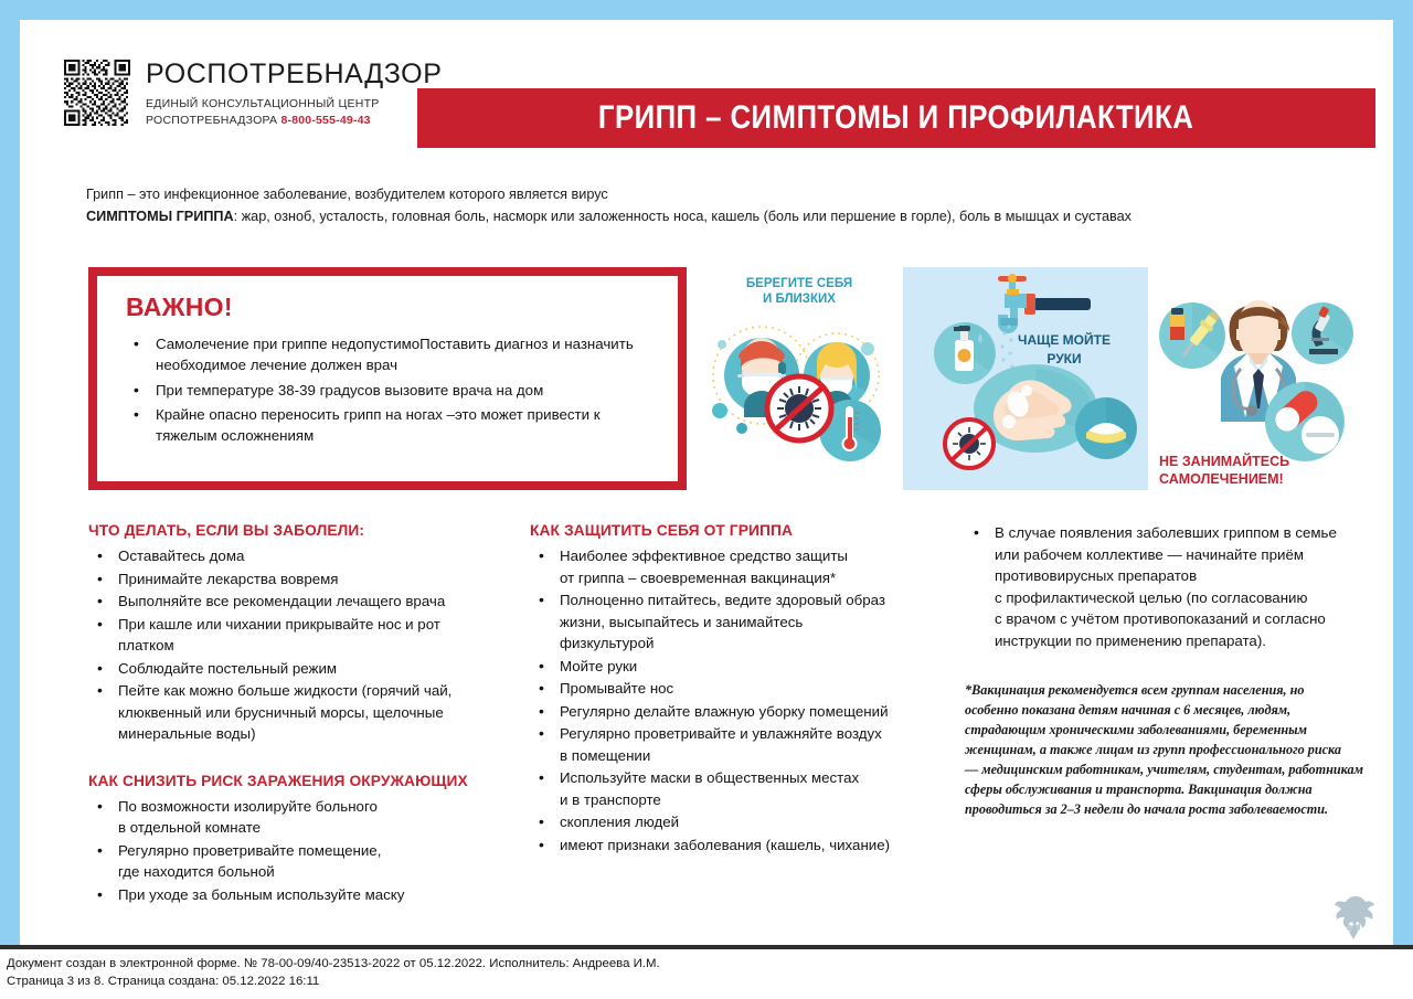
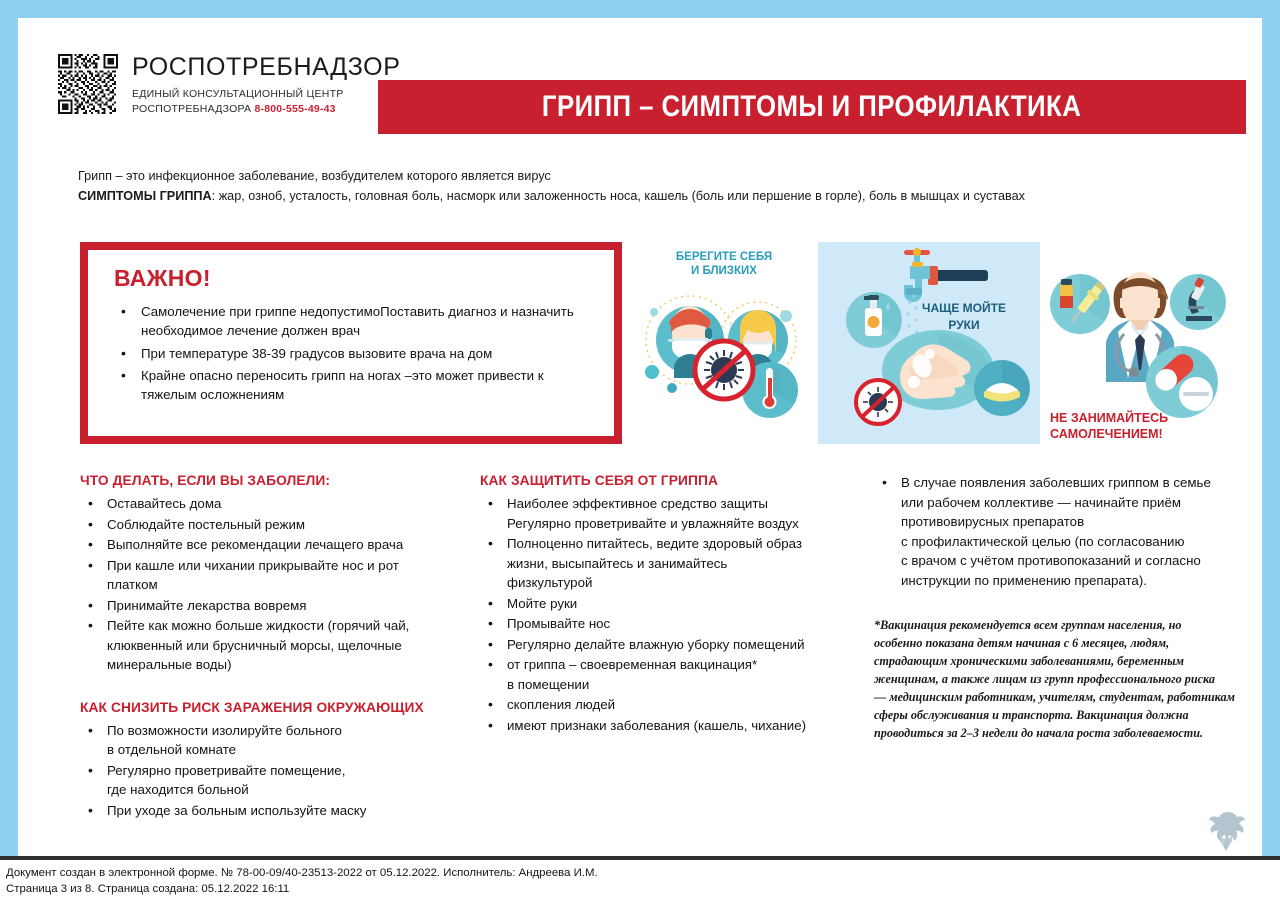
  РОСПОТРЕБНАДЗОР
  ЕДИНЫЙ КОНСУЛЬТАЦИОННЫЙ ЦЕНТР
  РОСПОТРЕБНАДЗОРА 8-800-555-49-43
  ГРИПП – СИМПТОМЫ И ПРОФИЛАКТИКА
  Грипп – это инфекционное заболевание, возбудителем которого является вирус
  СИМПТОМЫ ГРИППА: жар, озноб, усталость, головная боль, насморк или заложенность носа, кашель (боль или першение в горле), боль в мышцах и суставах
  ВАЖНО!
  Самолечение при гриппе недопустимоПоставить диагноз и назначить необходимое лечение должен врач
  При температуре 38-39 градусов вызовите врача на дом
  Крайне опасно переносить грипп на ногах –это может привести к тяжелым осложнениям
  БЕРЕГИТЕ СЕБЯ
  И БЛИЗКИХ
  ЧАЩЕ МОЙТЕ
  РУКИ
  НЕ ЗАНИМАЙТЕСЬ
  САМОЛЕЧЕНИЕМ!
  ЧТО ДЕЛАТЬ, ЕСЛИ ВЫ ЗАБОЛЕЛИ:
  Оставайтесь дома
- Принимайте лекарства вовремя
+ Соблюдайте постельный режим
  Выполняйте все рекомендации лечащего врача
  При кашле или чихании прикрывайте нос и рот
  платком
- Соблюдайте постельный режим
+ Принимайте лекарства вовремя
  Пейте как можно больше жидкости (горячий чай,
  клюквенный или брусничный морсы, щелочные
  минеральные воды)
  КАК СНИЗИТЬ РИСК ЗАРАЖЕНИЯ ОКРУЖАЮЩИХ
  По возможности изолируйте больного
  в отдельной комнате
  Регулярно проветривайте помещение,
  где находится больной
  При уходе за больным используйте маску
  КАК ЗАЩИТИТЬ СЕБЯ ОТ ГРИППА
  Наиболее эффективное средство защиты
- от гриппа – своевременная вакцинация*
+ Регулярно проветривайте и увлажняйте воздух
  Полноценно питайтесь, ведите здоровый образ
  жизни, высыпайтесь и занимайтесь
  физкультурой
  Мойте руки
  Промывайте нос
  Регулярно делайте влажную уборку помещений
- Регулярно проветривайте и увлажняйте воздух
+ от гриппа – своевременная вакцинация*
  в помещении
- Используйте маски в общественных местах
- и в транспорте
  скопления людей
  имеют признаки заболевания (кашель, чихание)
  В случае появления заболевших гриппом в семье
  или рабочем коллективе — начинайте приём
  противовирусных препаратов
  с профилактической целью (по согласованию
  с врачом с учётом противопоказаний и согласно
  инструкции по применению препарата).
  *Вакцинация рекомендуется всем группам населения, но
  особенно показана детям начиная с 6 месяцев, людям,
  страдающим хроническими заболеваниями, беременным
  женщинам, а также лицам из групп профессионального риска
  — медицинским работникам, учителям, студентам, работникам
  сферы обслуживания и транспорта. Вакцинация должна
  проводиться за 2–3 недели до начала роста заболеваемости.
  Документ создан в электронной форме. № 78-00-09/40-23513-2022 от 05.12.2022. Исполнитель: Андреева И.М.
  Страница 3 из 8. Страница создана: 05.12.2022 16:11
